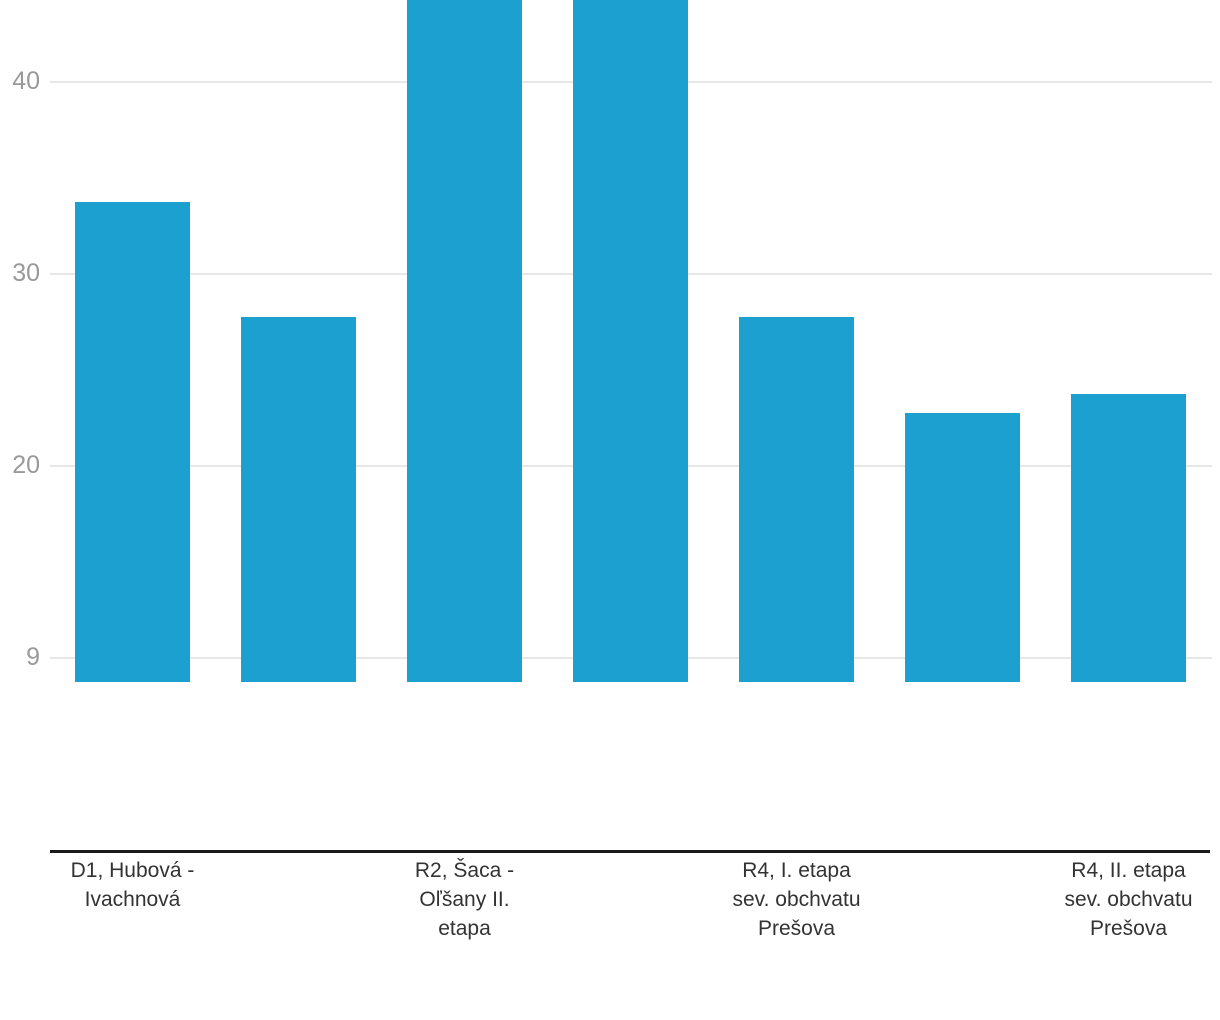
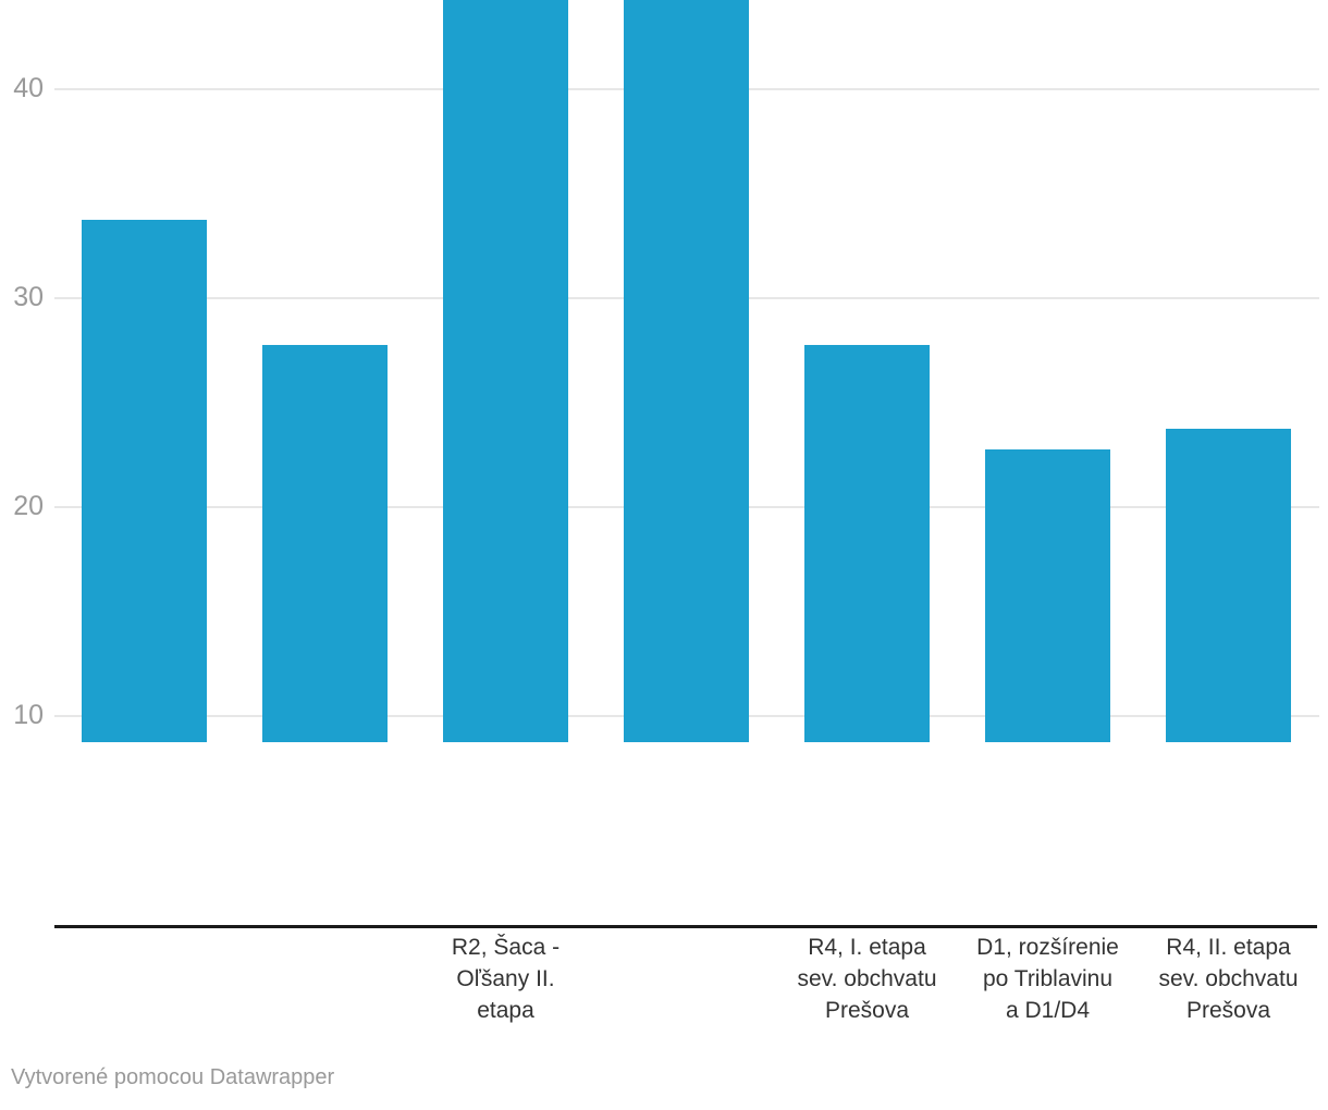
- 9
+ 10
  20
  30
  40
- D1, Hubová -
- Ivachnová
  R2, Šaca -
  Oľšany II.
  etapa
  R4, I. etapa
  sev. obchvatu
  Prešova
+ D1, rozšírenie
+ po Triblavinu
+ a D1/D4
  R4, II. etapa
  sev. obchvatu
  Prešova
+ Vytvorené pomocou Datawrapper
